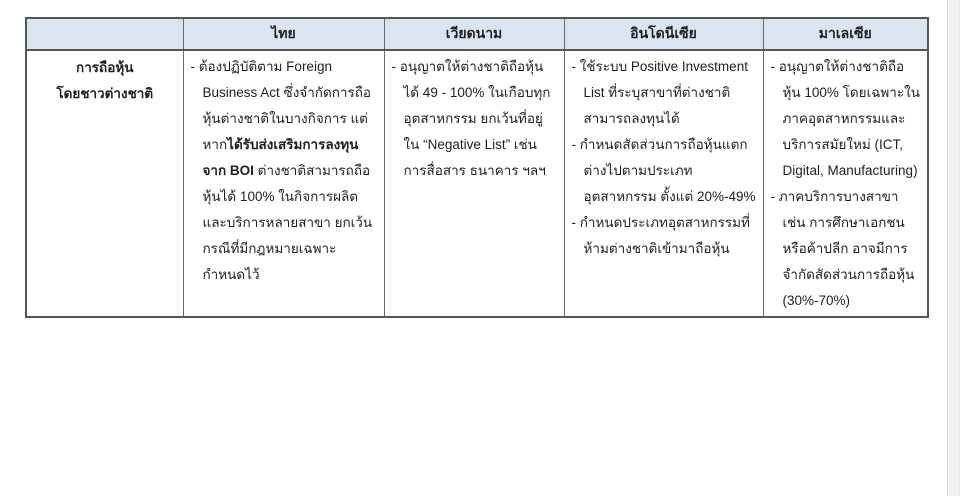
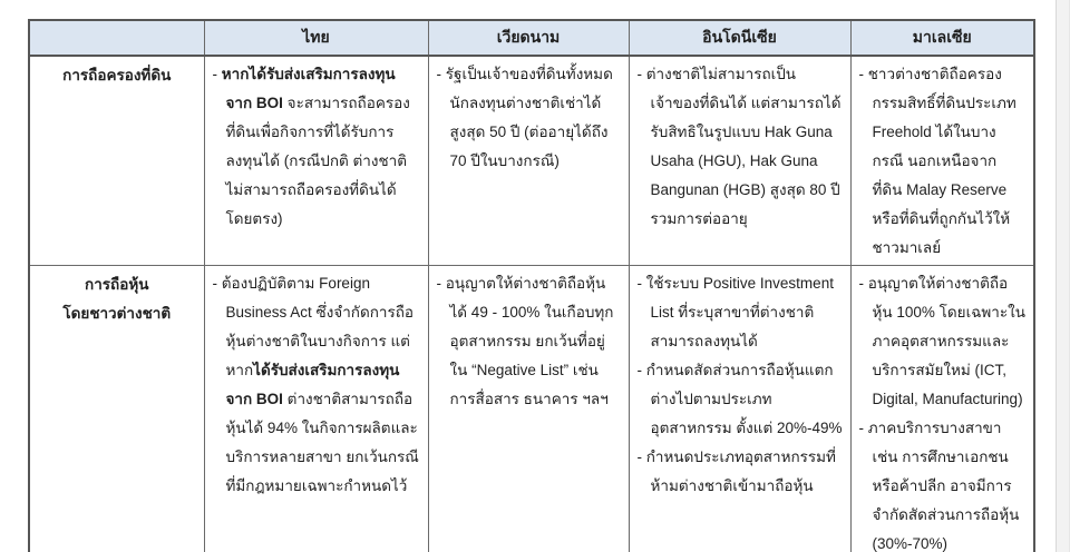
  	ไทย	เวียดนาม	อินโดนีเซีย	มาเลเซีย
+ การถือครองที่ดิน	- หากได้รับส่งเสริมการลงทุนจาก BOI จะสามารถถือครองที่ดินเพื่อกิจการที่ได้รับการลงทุนได้ (กรณีปกติ ต่างชาติไม่สามารถถือครองที่ดินได้โดยตรง)	- รัฐเป็นเจ้าของที่ดินทั้งหมด นักลงทุนต่างชาติเช่าได้สูงสุด 50 ปี (ต่ออายุได้ถึง 70 ปีในบางกรณี)	- ต่างชาติไม่สามารถเป็นเจ้าของที่ดินได้ แต่สามารถได้รับสิทธิในรูปแบบ Hak Guna Usaha (HGU), Hak Guna Bangunan (HGB) สูงสุด 80 ปี รวมการต่ออายุ	- ชาวต่างชาติถือครองกรรมสิทธิ์ที่ดินประเภท Freehold ได้ในบางกรณี นอกเหนือจากที่ดิน Malay Reserve หรือที่ดินที่ถูกกันไว้ให้ชาวมาเลย์
- การถือหุ้นโดยชาวต่างชาติ	- ต้องปฏิบัติตาม Foreign Business Act ซึ่งจำกัดการถือหุ้นต่างชาติในบางกิจการ แต่หากได้รับส่งเสริมการลงทุนจาก BOI ต่างชาติสามารถถือหุ้นได้ 100% ในกิจการผลิตและบริการหลายสาขา ยกเว้นกรณีที่มีกฎหมายเฉพาะกำหนดไว้	- อนุญาตให้ต่างชาติถือหุ้นได้ 49 - 100% ในเกือบทุกอุตสาหกรรม ยกเว้นที่อยู่ใน “Negative List” เช่น การสื่อสาร ธนาคาร ฯลฯ	- ใช้ระบบ Positive Investment List ที่ระบุสาขาที่ต่างชาติสามารถลงทุนได้- กำหนดสัดส่วนการถือหุ้นแตกต่างไปตามประเภทอุตสาหกรรม ตั้งแต่ 20%-49%- กำหนดประเภทอุตสาหกรรมที่ห้ามต่างชาติเข้ามาถือหุ้น	- อนุญาตให้ต่างชาติถือหุ้น 100% โดยเฉพาะในภาคอุตสาหกรรมและบริการสมัยใหม่ (ICT, Digital, Manufacturing)- ภาคบริการบางสาขา เช่น การศึกษาเอกชนหรือค้าปลีก อาจมีการจำกัดสัดส่วนการถือหุ้น (30%-70%)
+ การถือหุ้นโดยชาวต่างชาติ	- ต้องปฏิบัติตาม Foreign Business Act ซึ่งจำกัดการถือหุ้นต่างชาติในบางกิจการ แต่หากได้รับส่งเสริมการลงทุนจาก BOI ต่างชาติสามารถถือหุ้นได้ 94% ในกิจการผลิตและบริการหลายสาขา ยกเว้นกรณีที่มีกฎหมายเฉพาะกำหนดไว้	- อนุญาตให้ต่างชาติถือหุ้นได้ 49 - 100% ในเกือบทุกอุตสาหกรรม ยกเว้นที่อยู่ใน “Negative List” เช่น การสื่อสาร ธนาคาร ฯลฯ	- ใช้ระบบ Positive Investment List ที่ระบุสาขาที่ต่างชาติสามารถลงทุนได้- กำหนดสัดส่วนการถือหุ้นแตกต่างไปตามประเภทอุตสาหกรรม ตั้งแต่ 20%-49%- กำหนดประเภทอุตสาหกรรมที่ห้ามต่างชาติเข้ามาถือหุ้น	- อนุญาตให้ต่างชาติถือหุ้น 100% โดยเฉพาะในภาคอุตสาหกรรมและบริการสมัยใหม่ (ICT, Digital, Manufacturing)- ภาคบริการบางสาขา เช่น การศึกษาเอกชนหรือค้าปลีก อาจมีการจำกัดสัดส่วนการถือหุ้น (30%-70%)
